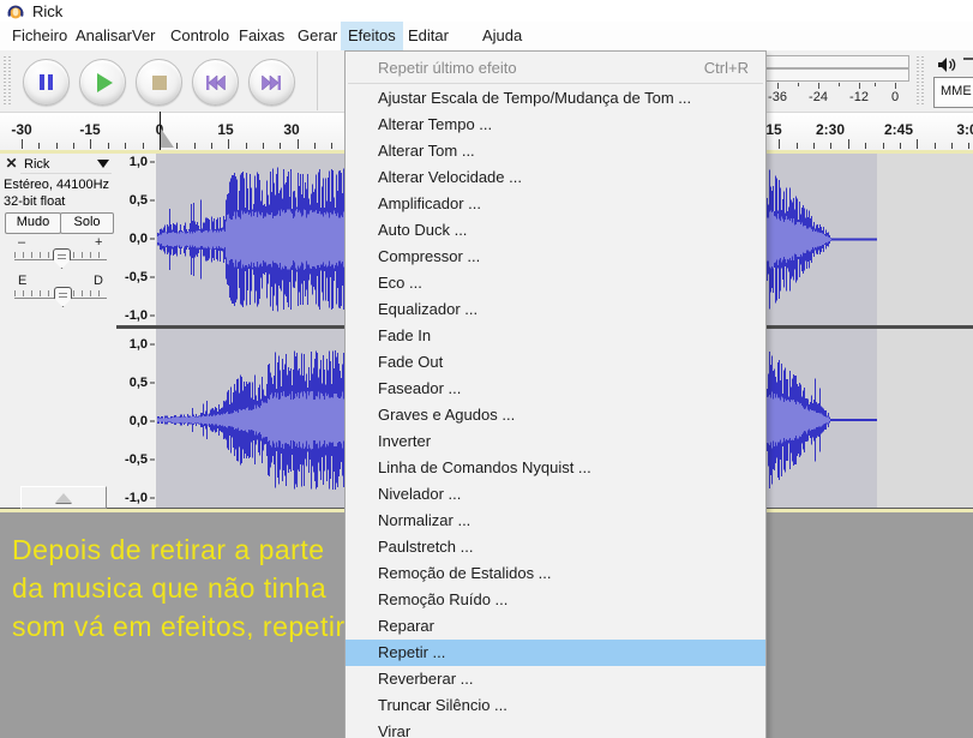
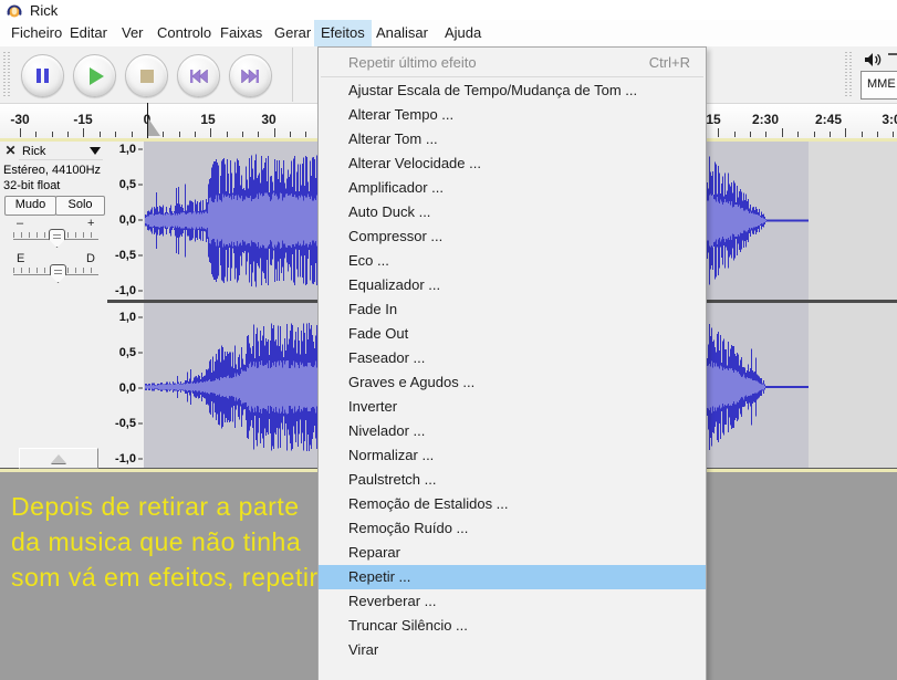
  Rick
  Ficheiro
- Analisar
+ Editar
  Ver
  Controlo
  Faixas
  Gerar
  Efeitos
- Editar
+ Analisar
  Ajuda
- -36
- -24
- -12
- 0
  MME
  -30
  -15
  15
  30
  15
  2:30
  2:45
  ✕
  Rick
  Estéreo, 44100Hz
  32-bit float
  Mudo
  Solo
  –
  +
  E
  D
  1,0
  0,5
  0,0
  -0,5
  -1,0
  1,0
  0,5
  0,0
  -0,5
  -1,0
  Depois de retirar a parte
  da musica que não tinha
  som vá em efeitos, repetir
  Repetir último efeito
  Ctrl+R
  Ajustar Escala de Tempo/Mudança de Tom ...
  Alterar Tempo ...
  Alterar Tom ...
  Alterar Velocidade ...
  Amplificador ...
  Auto Duck ...
  Compressor ...
  Eco ...
  Equalizador ...
  Fade In
  Fade Out
  Faseador ...
  Graves e Agudos ...
  Inverter
- Linha de Comandos Nyquist ...
  Nivelador ...
  Normalizar ...
  Paulstretch ...
  Remoção de Estalidos ...
  Remoção Ruído ...
  Reparar
  Repetir ...
  Reverberar ...
  Truncar Silêncio ...
  Virar
